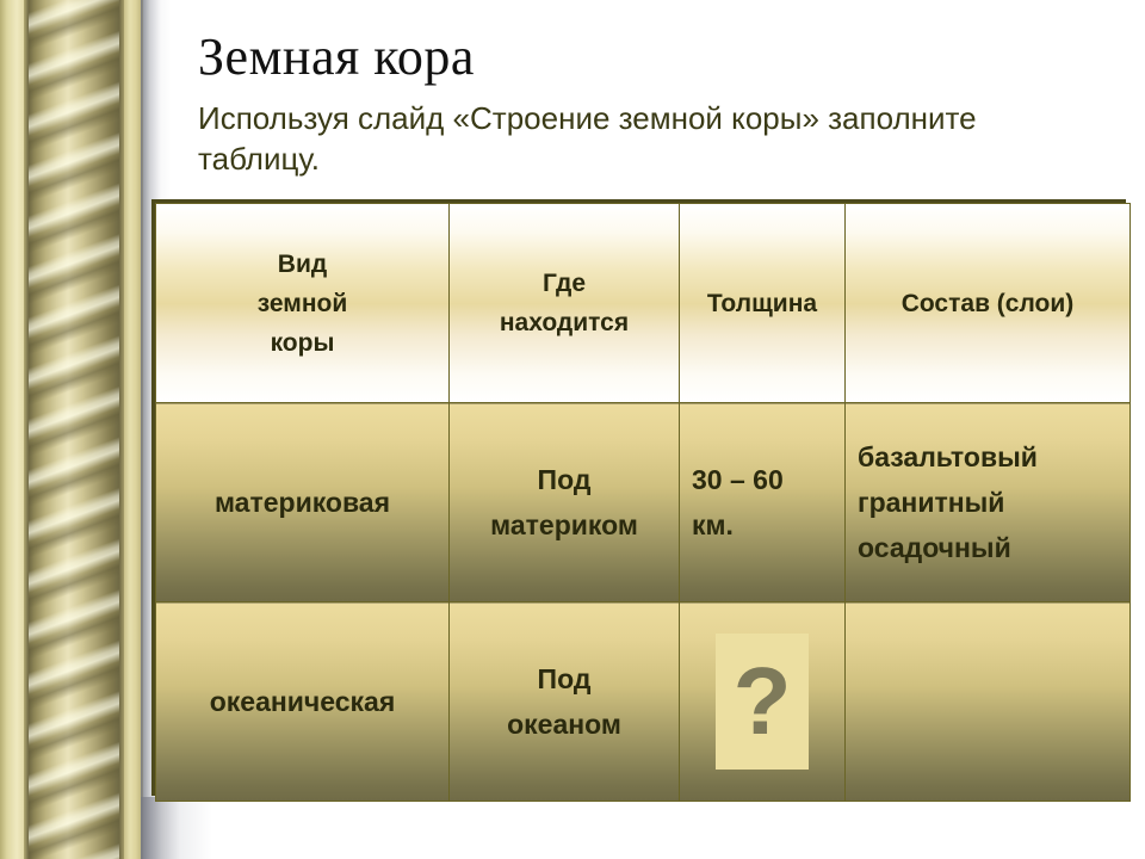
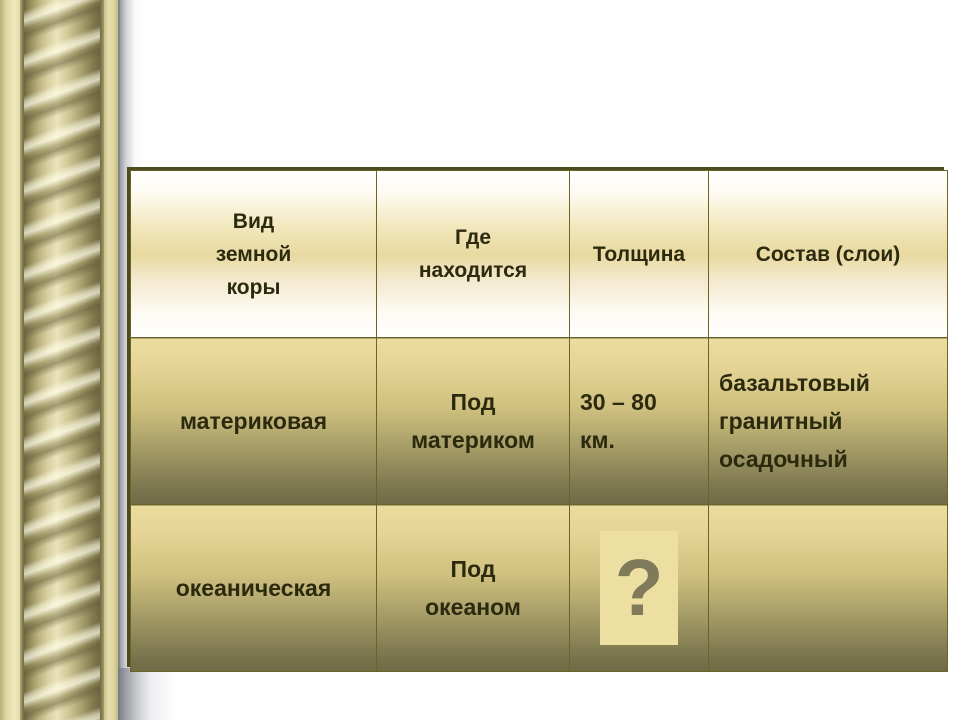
- Земная кора
- Используя слайд «Строение земной коры» заполните таблицу.
  Вид земной коры	Где находится	Толщина	Состав (слои)
- материковая	Под материком	30 – 60 км.	базальтовый гранитный осадочный
+ материковая	Под материком	30 – 80 км.	базальтовый гранитный осадочный
  океаническая	Под океаном	?
